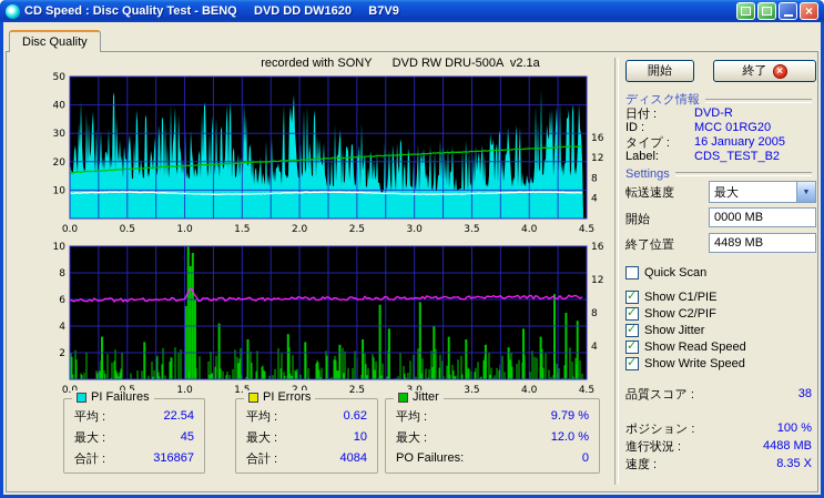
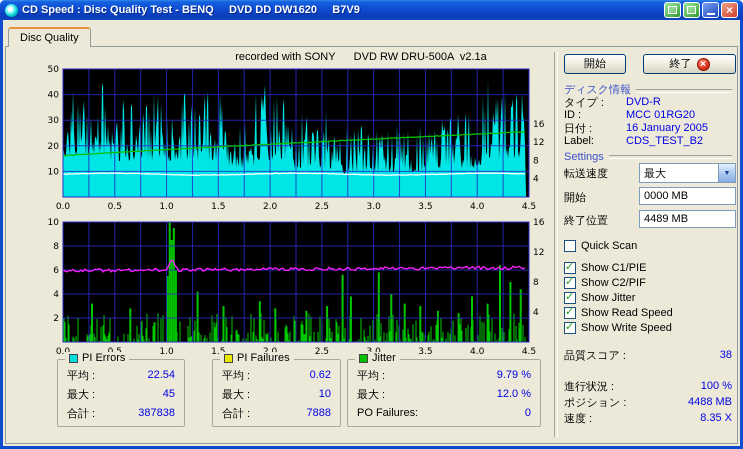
  CD Speed : Disc Quality Test - BENQ DVD DD DW1620 B7V9
  Disc Quality
  recorded with SONY DVD RW DRU-500A v2.1a
  10
  20
  30
  40
  50
  4
  8
  12
  16
  0.0
  0.5
  1.0
  1.5
  2.0
  2.5
  3.0
  3.5
  4.0
  4.5
  2
  4
  6
  8
  10
  4
  8
  12
  16
  1.0
  2.5
  3.5
  4.0
  4.5
- PI Failures
+ PI Errors
  平均 :
  22.54
  最大 :
  45
  合計 :
- 316867
+ 387838
- PI Errors
+ PI Failures
  平均 :
  0.62
  最大 :
  10
  合計 :
- 4084
+ 7888
  Jitter
  平均 :
  9.79 %
  最大 :
  12.0 %
  PO Failures:
  0
  開始
  終了
  ディスク情報
- 日付 :
+ タイプ :
  DVD-R
  ID :
  MCC 01RG20
- タイプ :
+ 日付 :
  16 January 2005
  Label:
  CDS_TEST_B2
  Settings
  転送速度
  最大
  開始
  0000 MB
  終了位置
  4489 MB
  Quick Scan
  Show C1/PIE
  Show C2/PIF
  Show Jitter
  Show Read Speed
  Show Write Speed
  品質スコア :
  38
- ポジション :
+ 進行状況 :
  100 %
- 進行状況 :
+ ポジション :
  4488 MB
  速度 :
  8.35 X
